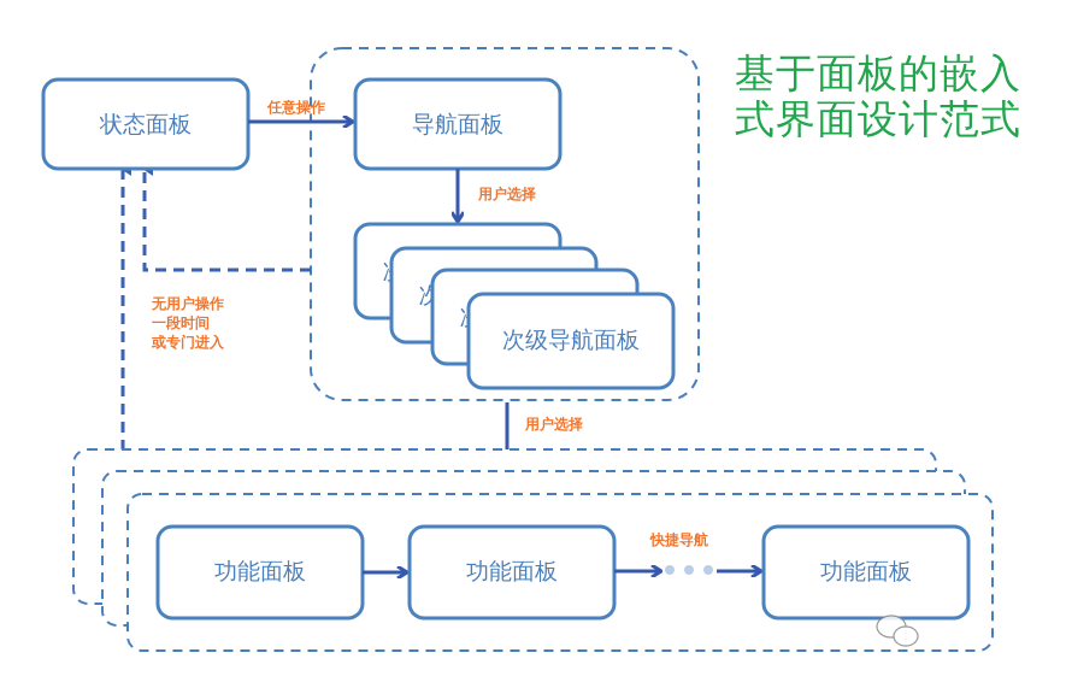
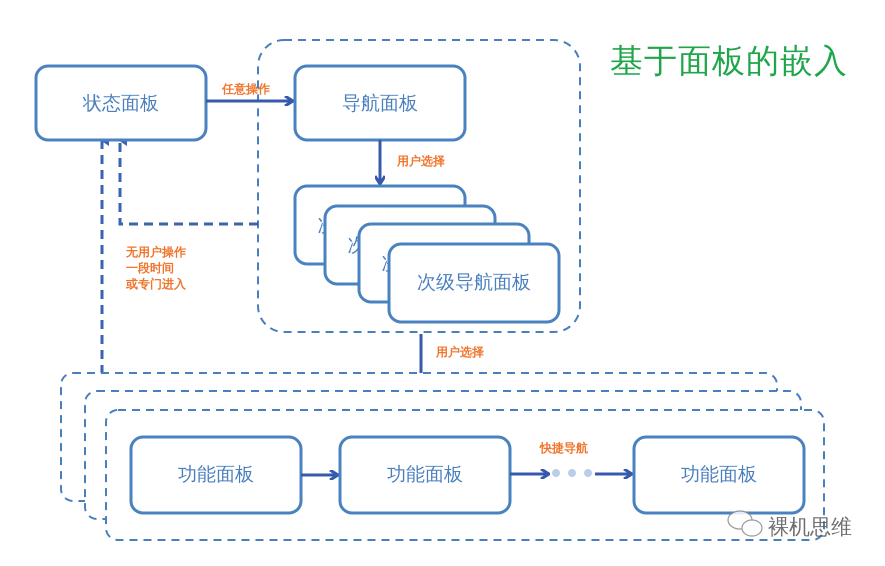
  基于面板的嵌入
- 式界面设计范式
  状态面板
  任意操作
  导航面板
  用户选择
  次
  次级导航面板
  用户选择
  无用户操作
  一段时间
  或专门进入
  功能面板
  功能面板
  快捷导航
  功能面板
+ 裸机思维
